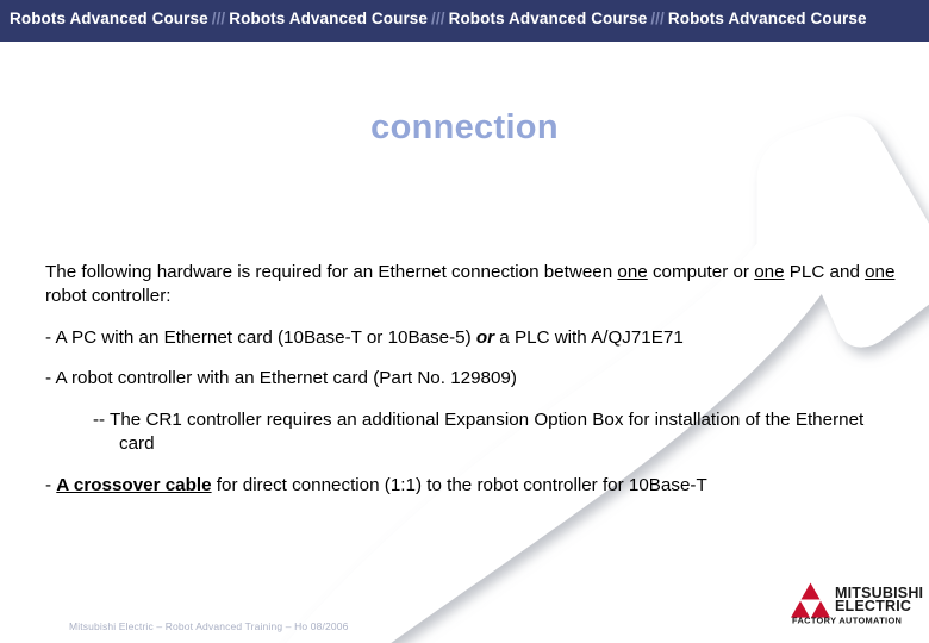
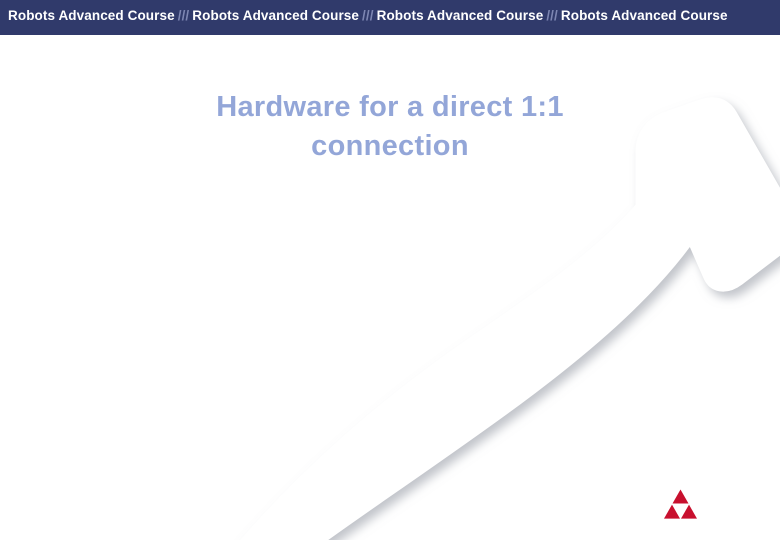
  Robots Advanced Course /// Robots Advanced Course /// Robots Advanced Course /// Robots Advanced Course
+ Hardware for a direct 1:1
  connection
- The following hardware is required for an Ethernet connection between one computer or one PLC and one robot controller:
- - A PC with an Ethernet card (10Base-T or 10Base-5) or a PLC with A/QJ71E71
- - A robot controller with an Ethernet card (Part No. 129809)
- -- The CR1 controller requires an additional Expansion Option Box for installation of the Ethernet card
- - A crossover cable for direct connection (1:1) to the robot controller for 10Base-T
- Mitsubishi Electric – Robot Advanced Training – Ho 08/2006
- MITSUBISHI
- ELECTRIC
- FACTORY AUTOMATION
